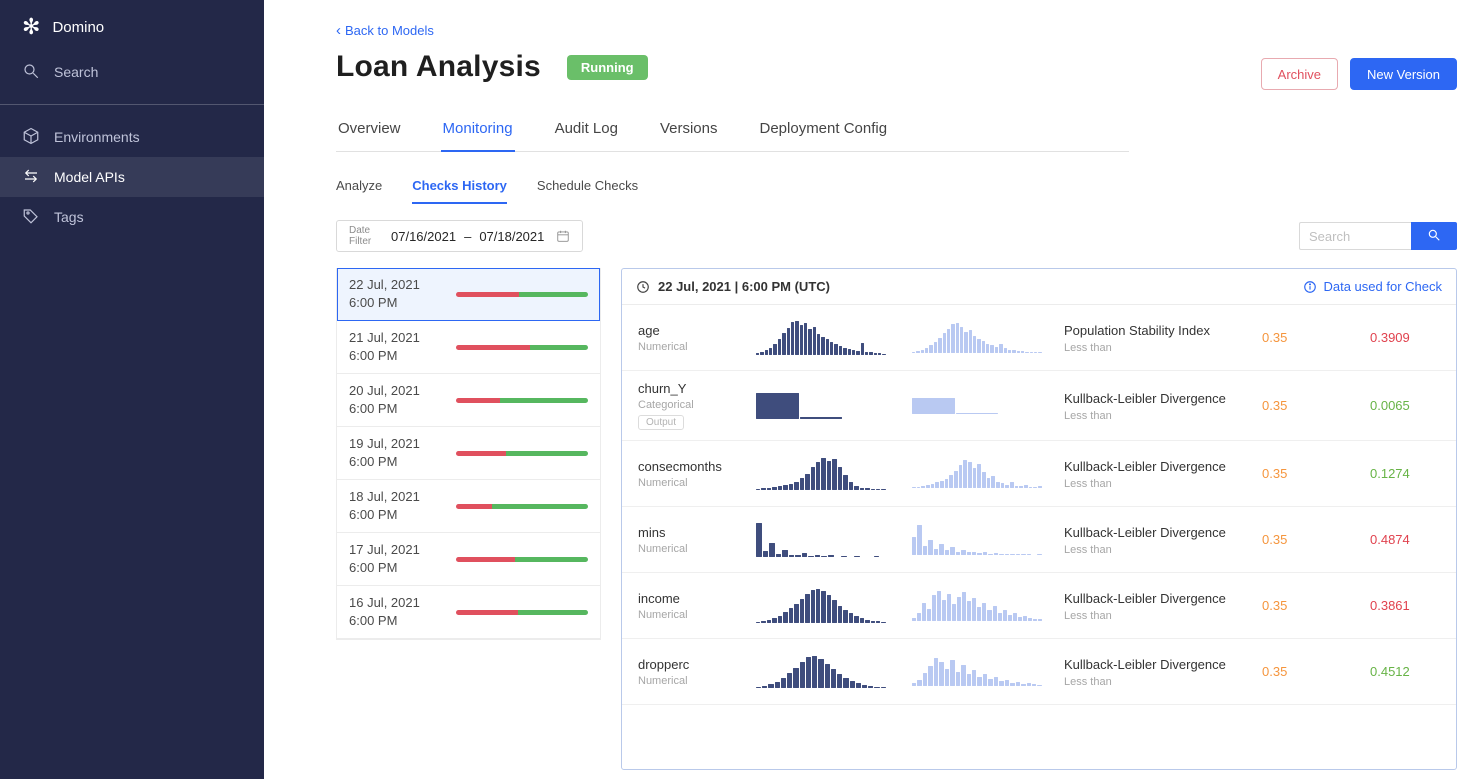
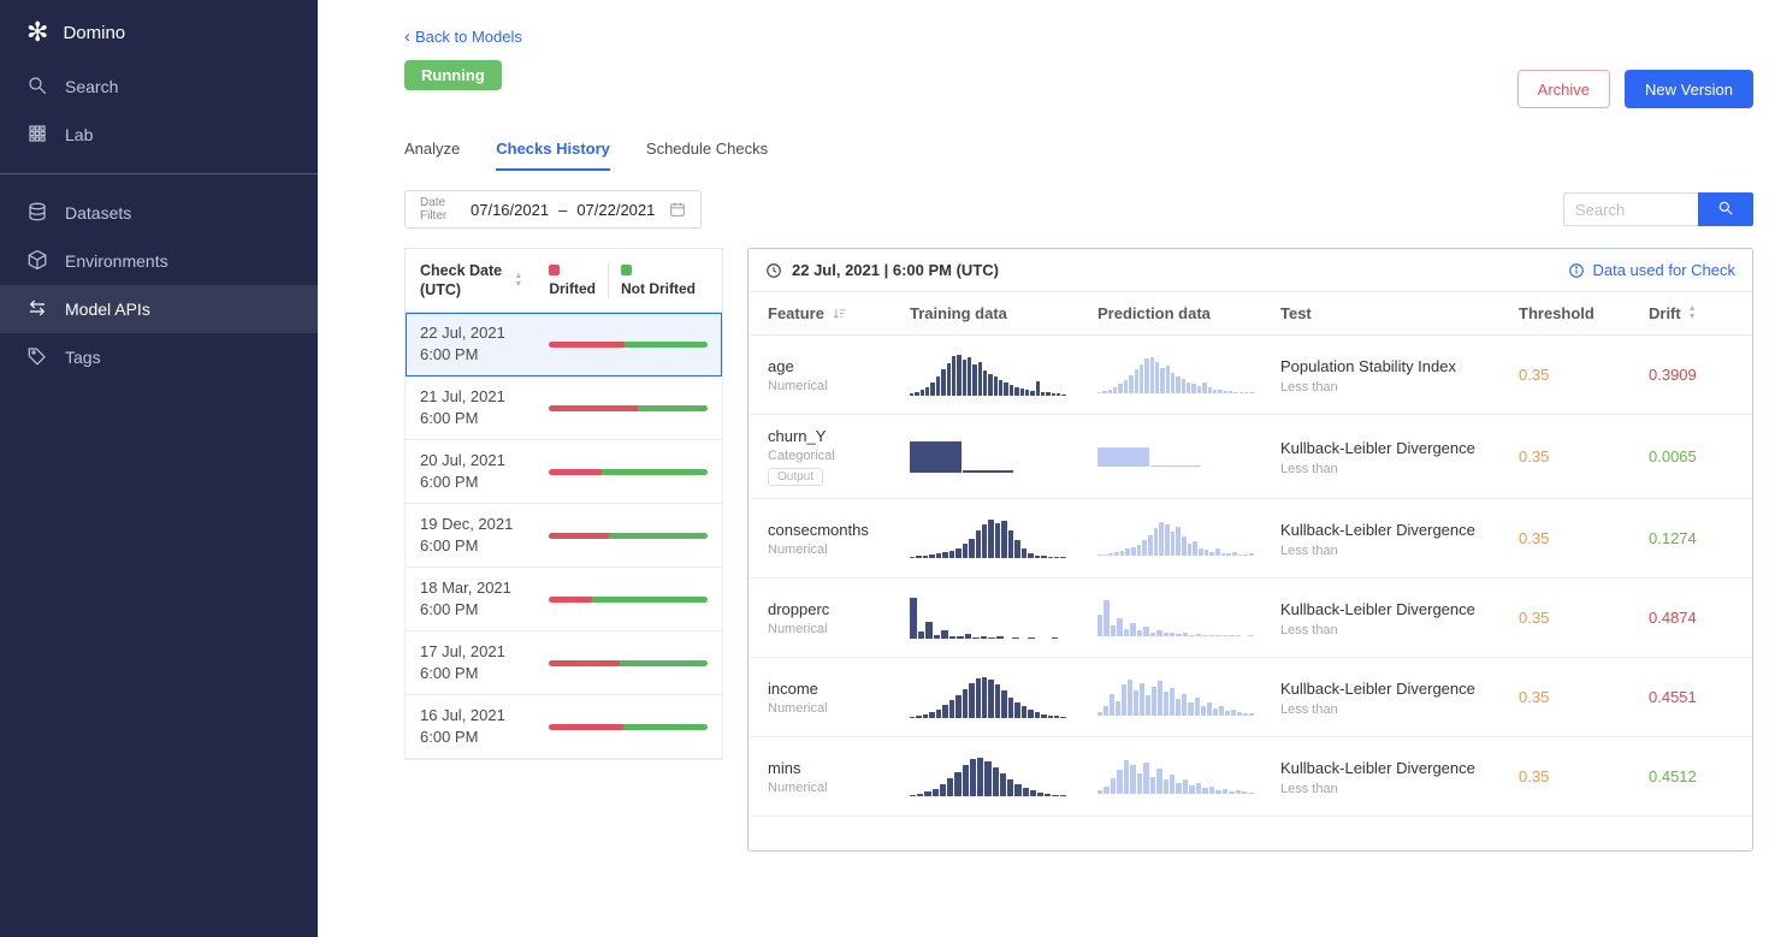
  ✻
  Domino
  Search
+ Lab
+ Datasets
  Environments
  Model APIs
  Tags
  ‹
  Back to Models
- Loan Analysis
  Running
  Archive
  New Version
- Overview
- Monitoring
- Audit Log
- Versions
- Deployment Config
  Analyze
  Checks History
  Schedule Checks
  Date Filter
  07/16/2021
  –
- 07/18/2021
+ 07/22/2021
  Search
+ Check Date (UTC)
+ Drifted
+ Not Drifted
  22 Jul, 2021
  6:00 PM
  21 Jul, 2021
  6:00 PM
  20 Jul, 2021
  6:00 PM
- 19 Jul, 2021
+ 19 Dec, 2021
  6:00 PM
- 18 Jul, 2021
+ 18 Mar, 2021
  6:00 PM
  17 Jul, 2021
  6:00 PM
  16 Jul, 2021
  6:00 PM
  22 Jul, 2021 | 6:00 PM (UTC)
  Data used for Check
+ Feature
+ Training data
+ Prediction data
+ Test
+ Threshold
+ Drift
  age
  Numerical
  Population Stability Index
  Less than
  0.35
  0.3909
  churn_Y
  Categorical
  Output
  Kullback-Leibler Divergence
  Less than
  0.35
  0.0065
  consecmonths
  Numerical
  Kullback-Leibler Divergence
  Less than
  0.35
  0.1274
- mins
+ dropperc
  Numerical
  Kullback-Leibler Divergence
  Less than
  0.35
  0.4874
  income
  Numerical
  Kullback-Leibler Divergence
  Less than
  0.35
- 0.3861
+ 0.4551
- dropperc
+ mins
  Numerical
  Kullback-Leibler Divergence
  Less than
  0.35
  0.4512
